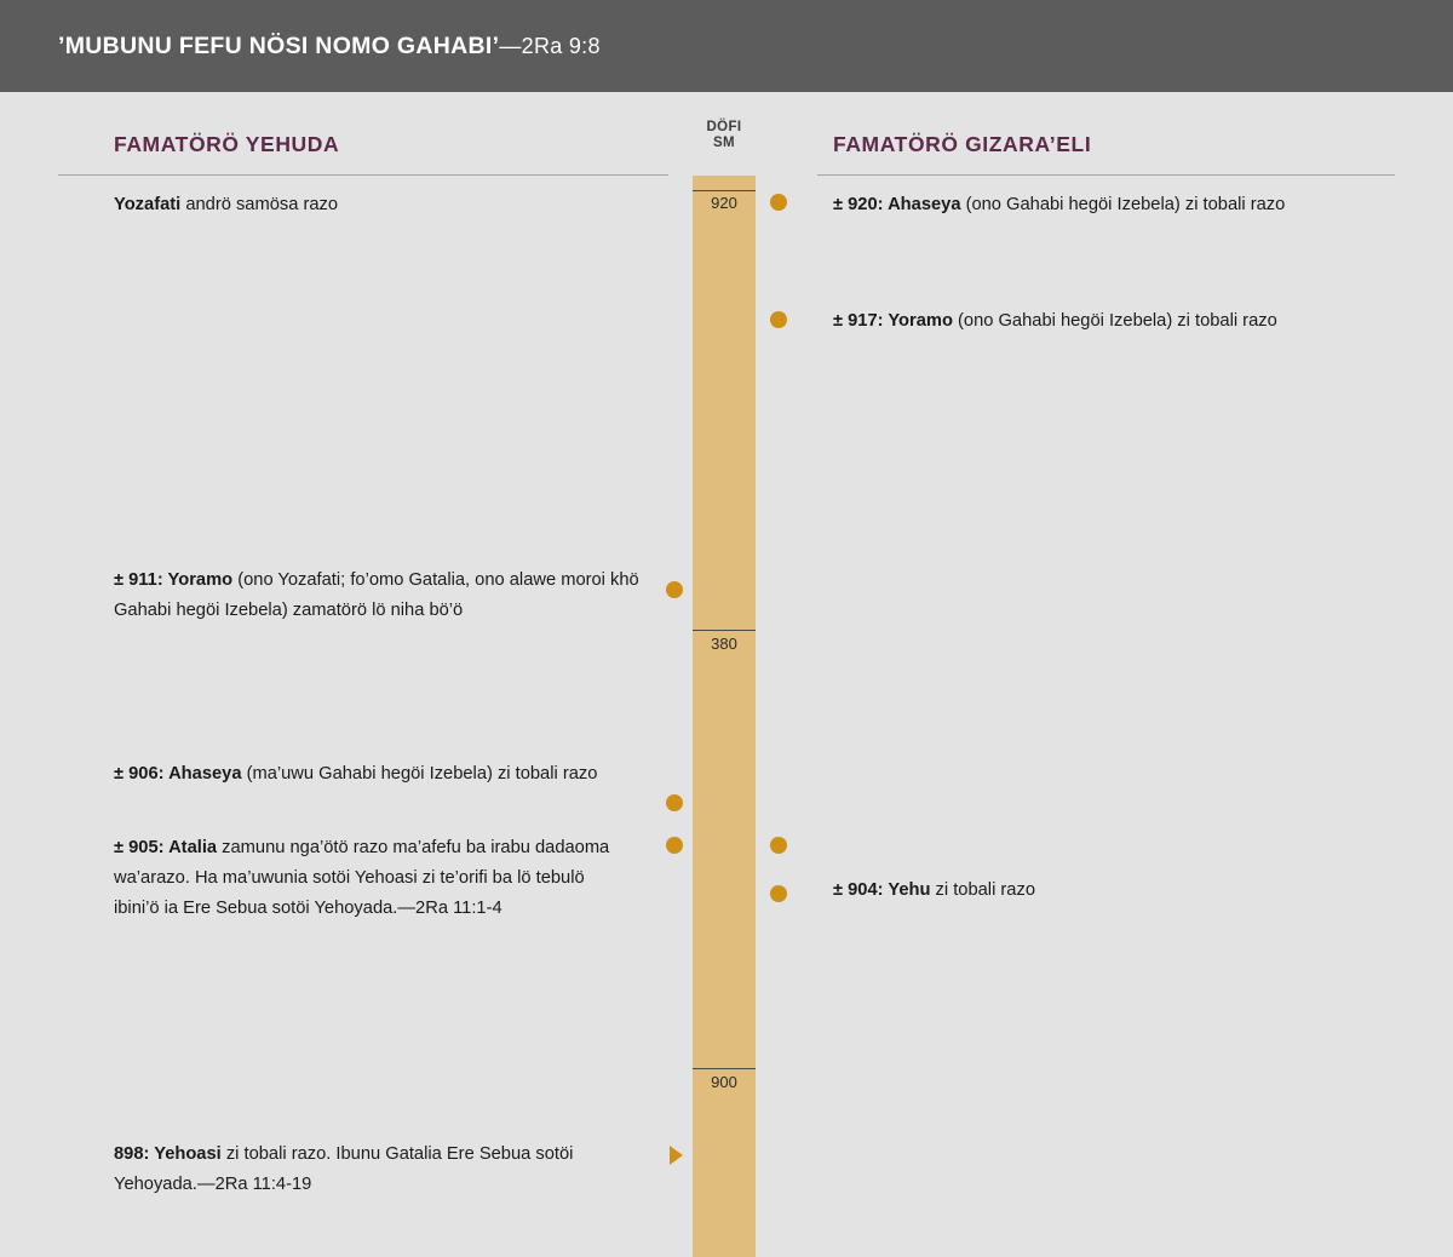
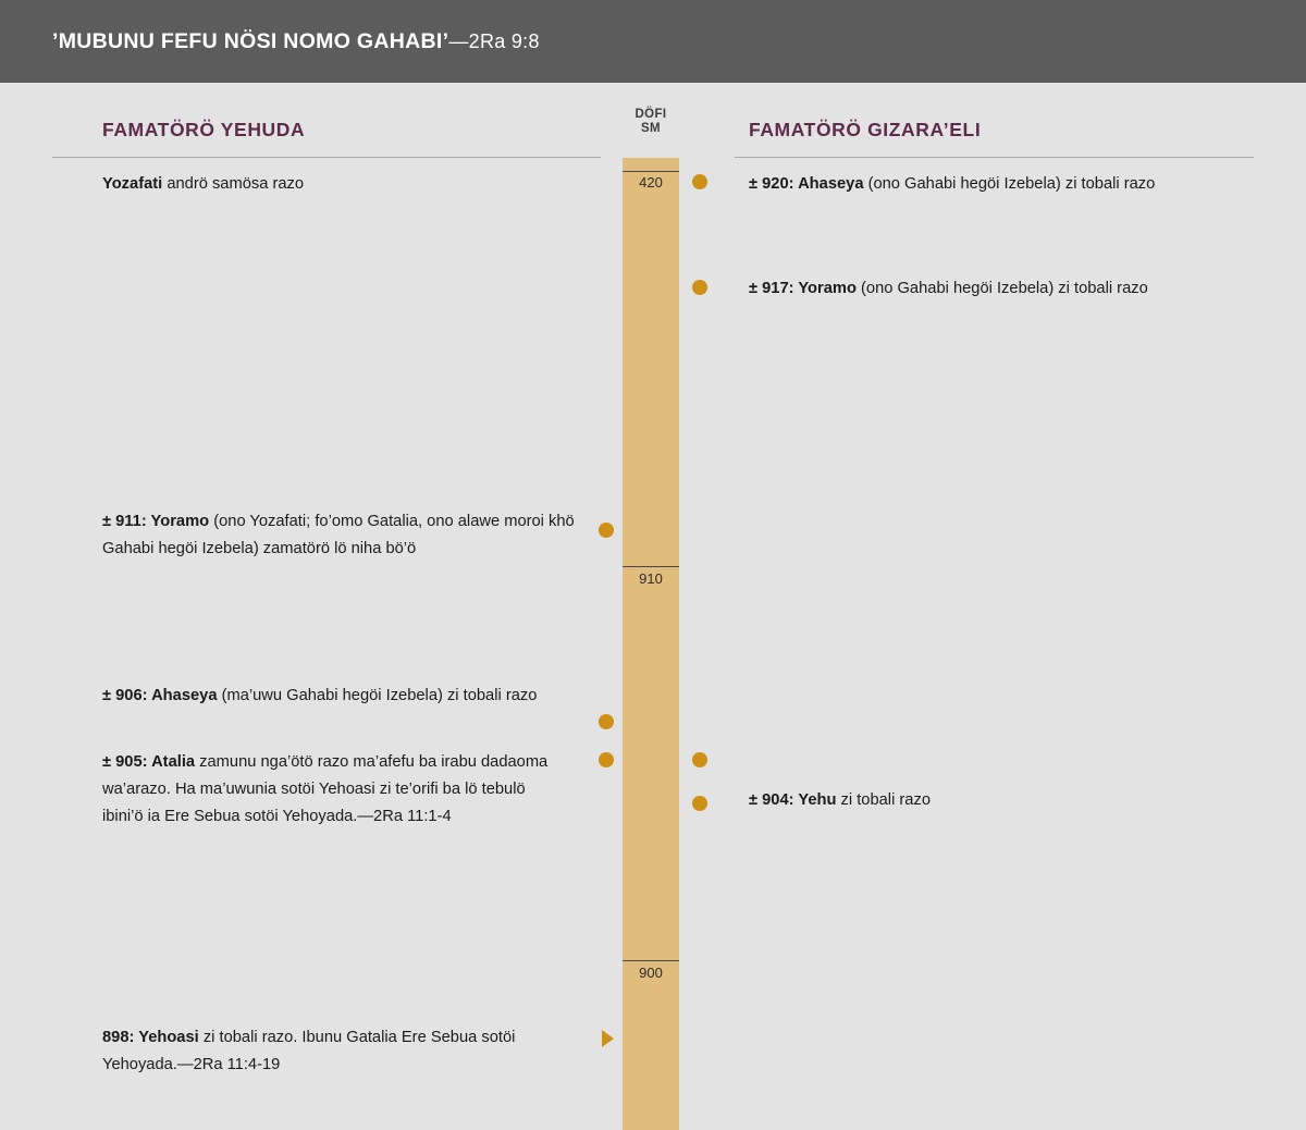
  ’MUBUNU FEFU NÖSI NOMO GAHABI’—2Ra 9:8
  FAMATÖRÖ YEHUDA
  FAMATÖRÖ GIZARA’ELI
  DÖFI
  SM
- 920
+ 420
- 380
+ 910
  900
  Yozafati andrö samösa razo
  ± 911: Yoramo (ono Yozafati; fo’omo Gatalia, ono alawe moroi khö Gahabi hegöi Izebela) zamatörö lö niha bö’ö
  ± 906: Ahaseya (ma’uwu Gahabi hegöi Izebela) zi tobali razo
  ± 905: Atalia zamunu nga’ötö razo ma’afefu ba irabu dadaoma wa’arazo. Ha ma’uwunia sotöi Yehoasi zi te’orifi ba lö tebulö ibini’ö ia Ere Sebua sotöi Yehoyada.—2Ra 11:1-4
  898: Yehoasi zi tobali razo. Ibunu Gatalia Ere Sebua sotöi Yehoyada.—2Ra 11:4-19
  ± 920: Ahaseya (ono Gahabi hegöi Izebela) zi tobali razo
  ± 917: Yoramo (ono Gahabi hegöi Izebela) zi tobali razo
  ± 904: Yehu zi tobali razo
